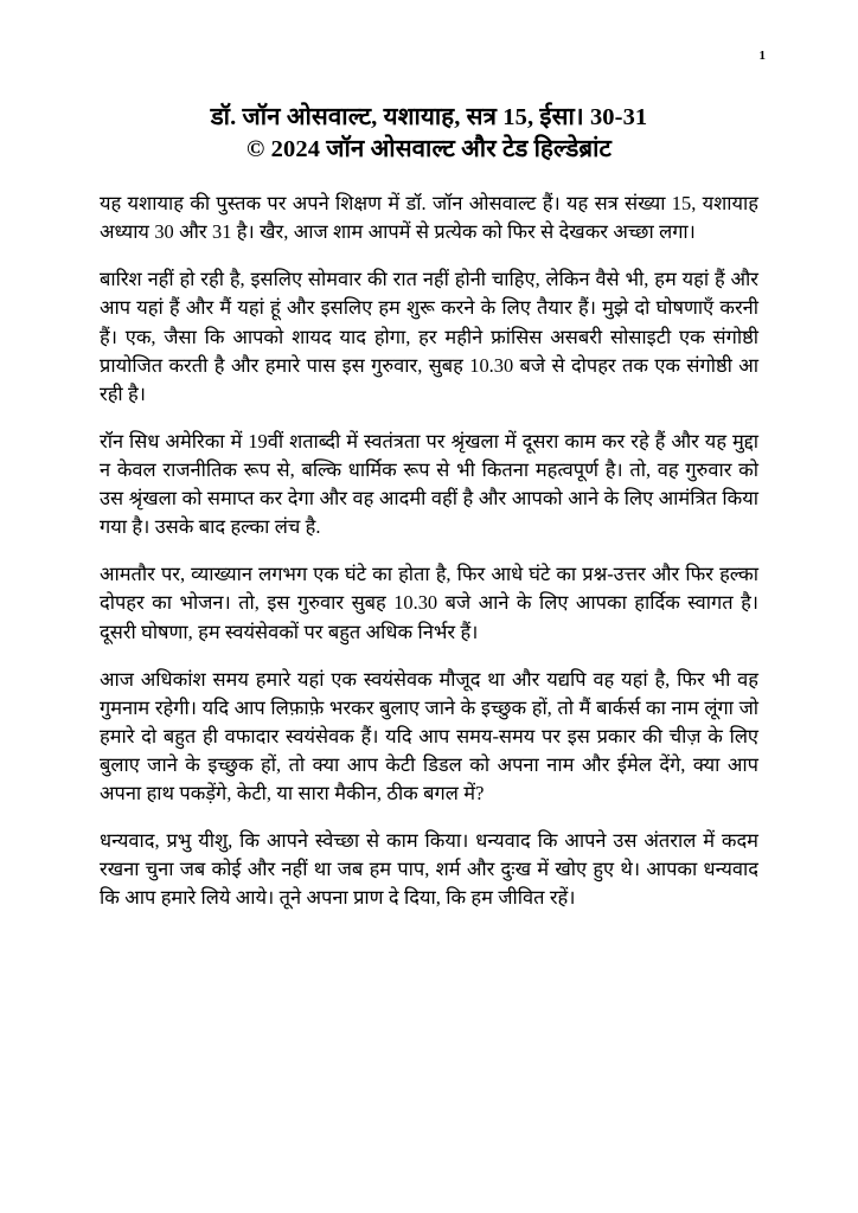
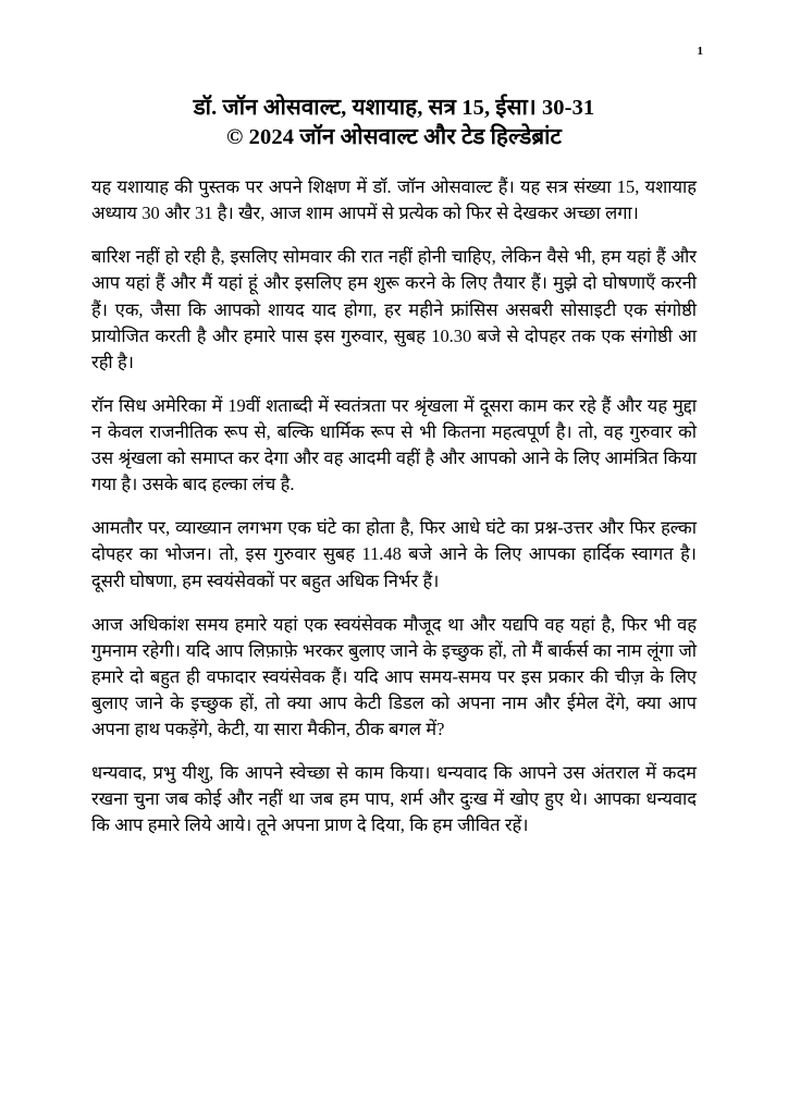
  1
  डॉ. जॉन ओसवाल्ट, यशायाह, सत्र 15, ईसा। 30-31
  © 2024 जॉन ओसवाल्ट और टेड हिल्डेब्रांट
  यह यशायाह की पुस्तक पर अपने शिक्षण में डॉ. जॉन ओसवाल्ट हैं। यह सत्र संख्या 15, यशायाह अध्याय 30 और 31 है। खैर, आज शाम आपमें से प्रत्येक को फिर से देखकर अच्छा लगा।
  बारिश नहीं हो रही है, इसलिए सोमवार की रात नहीं होनी चाहिए, लेकिन वैसे भी, हम यहां हैं और आप यहां हैं और मैं यहां हूं और इसलिए हम शुरू करने के लिए तैयार हैं। मुझे दो घोषणाएँ करनी हैं। एक, जैसा कि आपको शायद याद होगा, हर महीने फ्रांसिस असबरी सोसाइटी एक संगोष्ठी प्रायोजित करती है और हमारे पास इस गुरुवार, सुबह 10.30 बजे से दोपहर तक एक संगोष्ठी आ रही है।
  रॉन सिध अमेरिका में 19वीं शताब्दी में स्वतंत्रता पर श्रृंखला में दूसरा काम कर रहे हैं और यह मुद्दा न केवल राजनीतिक रूप से, बल्कि धार्मिक रूप से भी कितना महत्वपूर्ण है। तो, वह गुरुवार को उस श्रृंखला को समाप्त कर देगा और वह आदमी वहीं है और आपको आने के लिए आमंत्रित किया गया है। उसके बाद हल्का लंच है.
- आमतौर पर, व्याख्यान लगभग एक घंटे का होता है, फिर आधे घंटे का प्रश्न-उत्तर और फिर हल्का दोपहर का भोजन। तो, इस गुरुवार सुबह 10.30 बजे आने के लिए आपका हार्दिक स्वागत है। दूसरी घोषणा, हम स्वयंसेवकों पर बहुत अधिक निर्भर हैं।
+ आमतौर पर, व्याख्यान लगभग एक घंटे का होता है, फिर आधे घंटे का प्रश्न-उत्तर और फिर हल्का दोपहर का भोजन। तो, इस गुरुवार सुबह 11.48 बजे आने के लिए आपका हार्दिक स्वागत है। दूसरी घोषणा, हम स्वयंसेवकों पर बहुत अधिक निर्भर हैं।
  आज अधिकांश समय हमारे यहां एक स्वयंसेवक मौजूद था और यद्यपि वह यहां है, फिर भी वह गुमनाम रहेगी। यदि आप लिफ़ाफ़े भरकर बुलाए जाने के इच्छुक हों, तो मैं बार्कर्स का नाम लूंगा जो हमारे दो बहुत ही वफादार स्वयंसेवक हैं। यदि आप समय-समय पर इस प्रकार की चीज़ के लिए बुलाए जाने के इच्छुक हों, तो क्या आप केटी डिडल को अपना नाम और ईमेल देंगे, क्या आप अपना हाथ पकड़ेंगे, केटी, या सारा मैकीन, ठीक बगल में?
  धन्यवाद, प्रभु यीशु, कि आपने स्वेच्छा से काम किया। धन्यवाद कि आपने उस अंतराल में कदम रखना चुना जब कोई और नहीं था जब हम पाप, शर्म और दुःख में खोए हुए थे। आपका धन्यवाद कि आप हमारे लिये आये। तूने अपना प्राण दे दिया, कि हम जीवित रहें।
